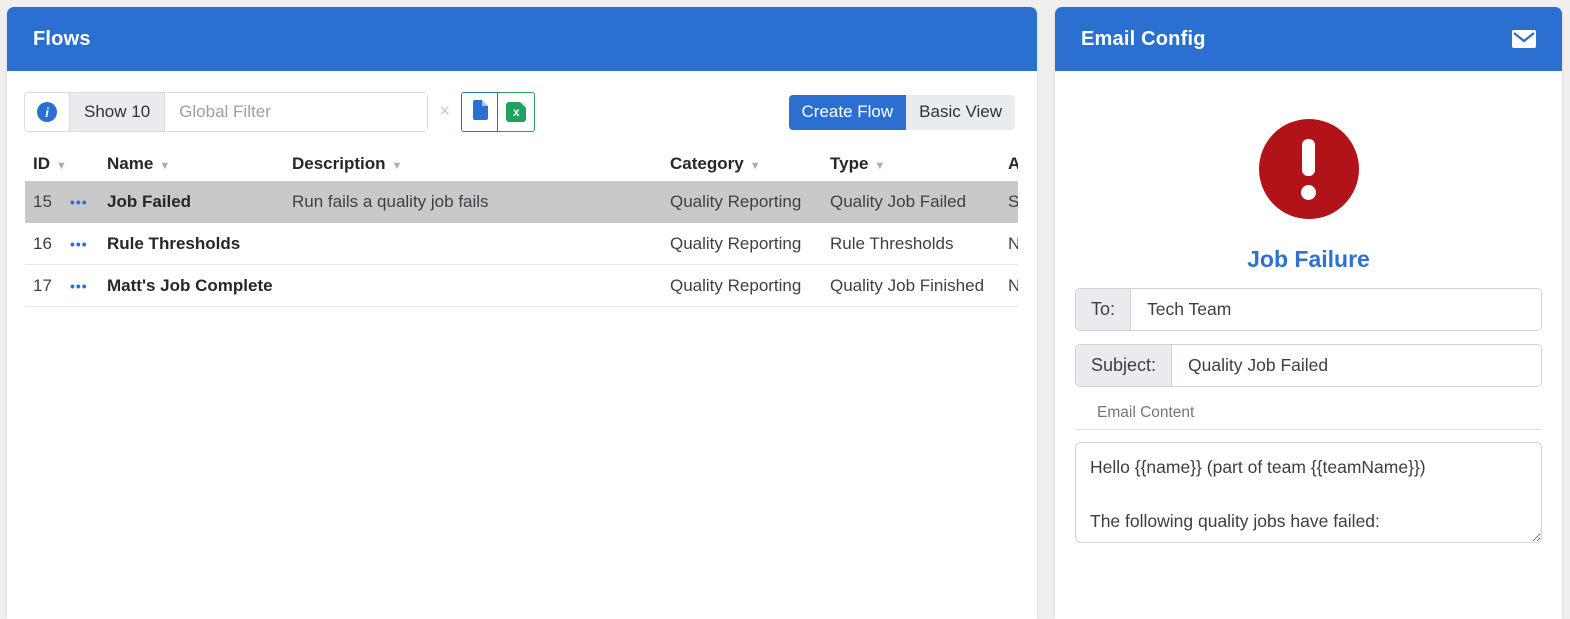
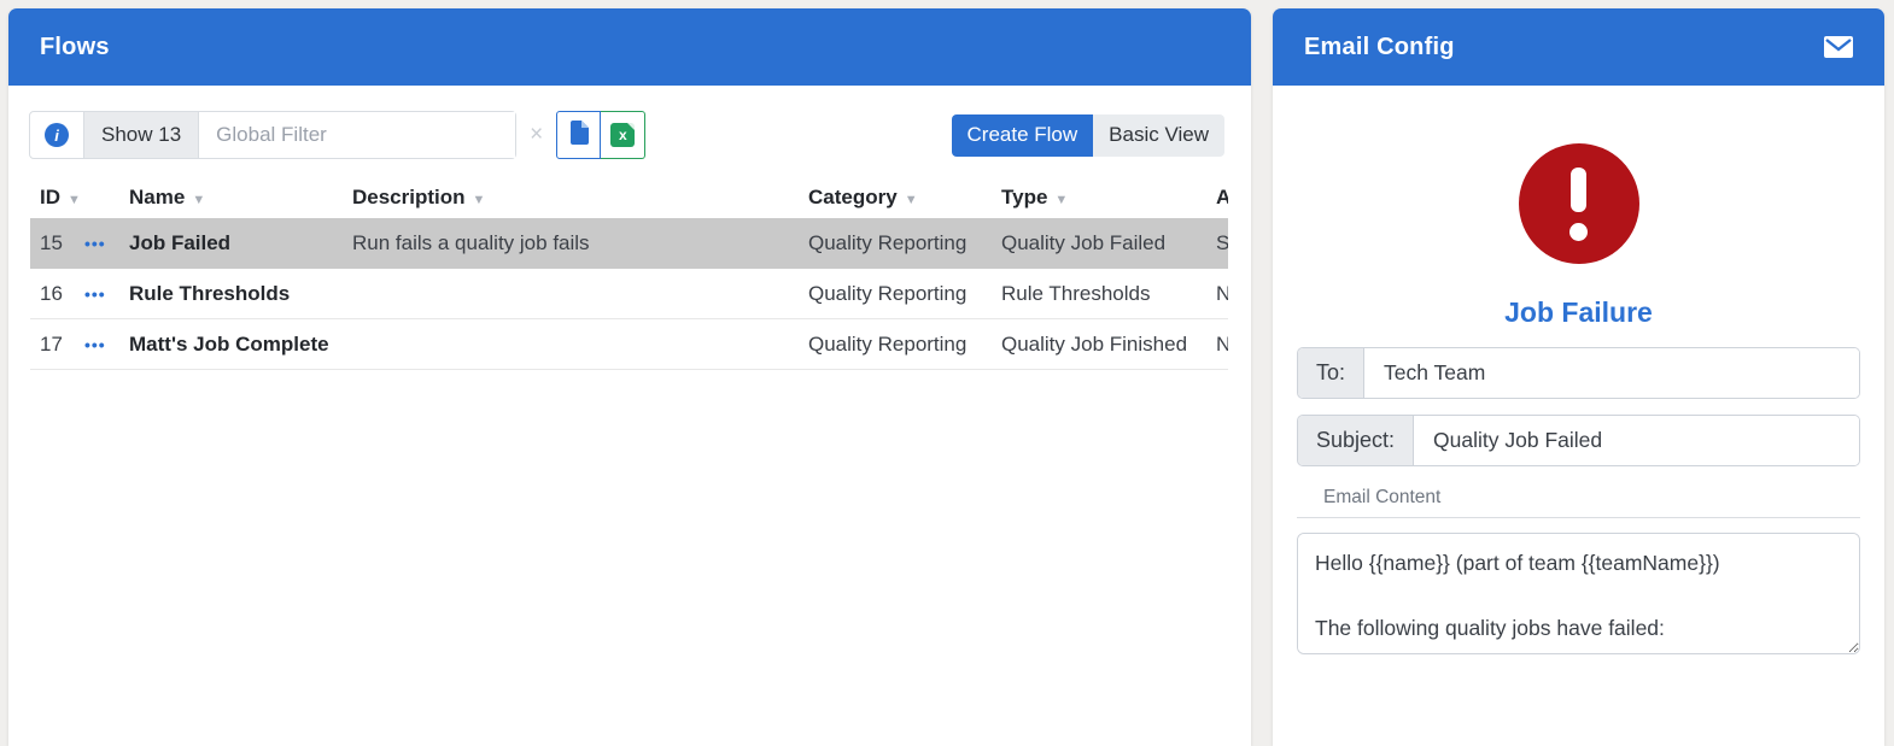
  Flows
  i
- Show 10
+ Show 13
  Global Filter
  ×
  x
  Create Flow
  Basic View
  ID ▼
  Name ▼
  Description ▼
  Category ▼
  Type ▼
  A
  15
  •••
  Job Failed
  Run fails a quality job fails
  Quality Reporting
  Quality Job Failed
  S
  16
  •••
  Rule Thresholds
  Quality Reporting
  Rule Thresholds
  N
  17
  •••
  Matt's Job Complete
  Quality Reporting
  Quality Job Finished
  N
  Email Config
  Job Failure
  To:
  Tech Team
  Subject:
  Quality Job Failed
  Email Content
  Hello {{name}} (part of team {{teamName}})
  The following quality jobs have failed:
